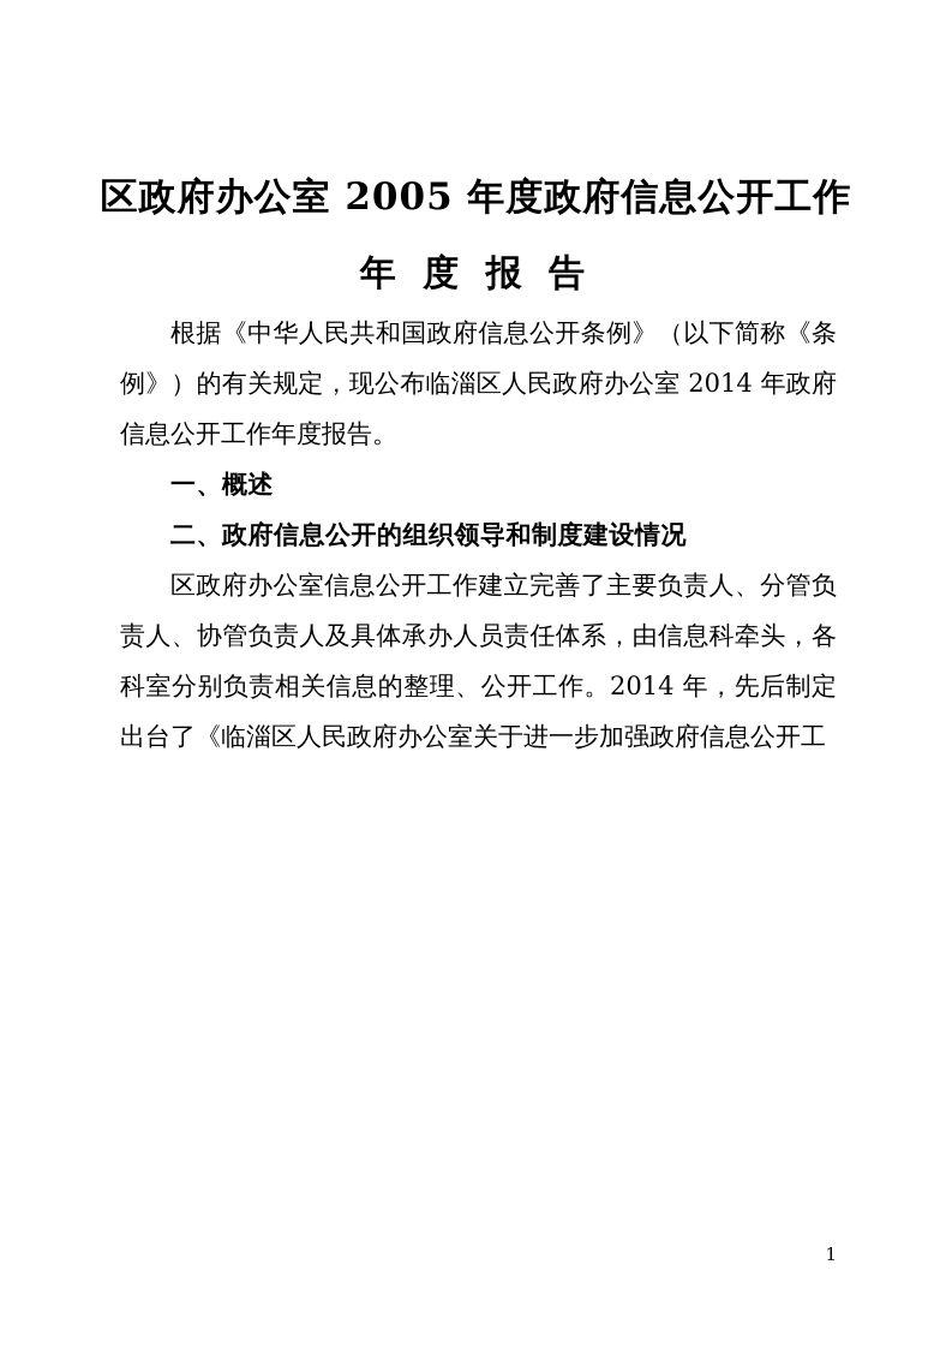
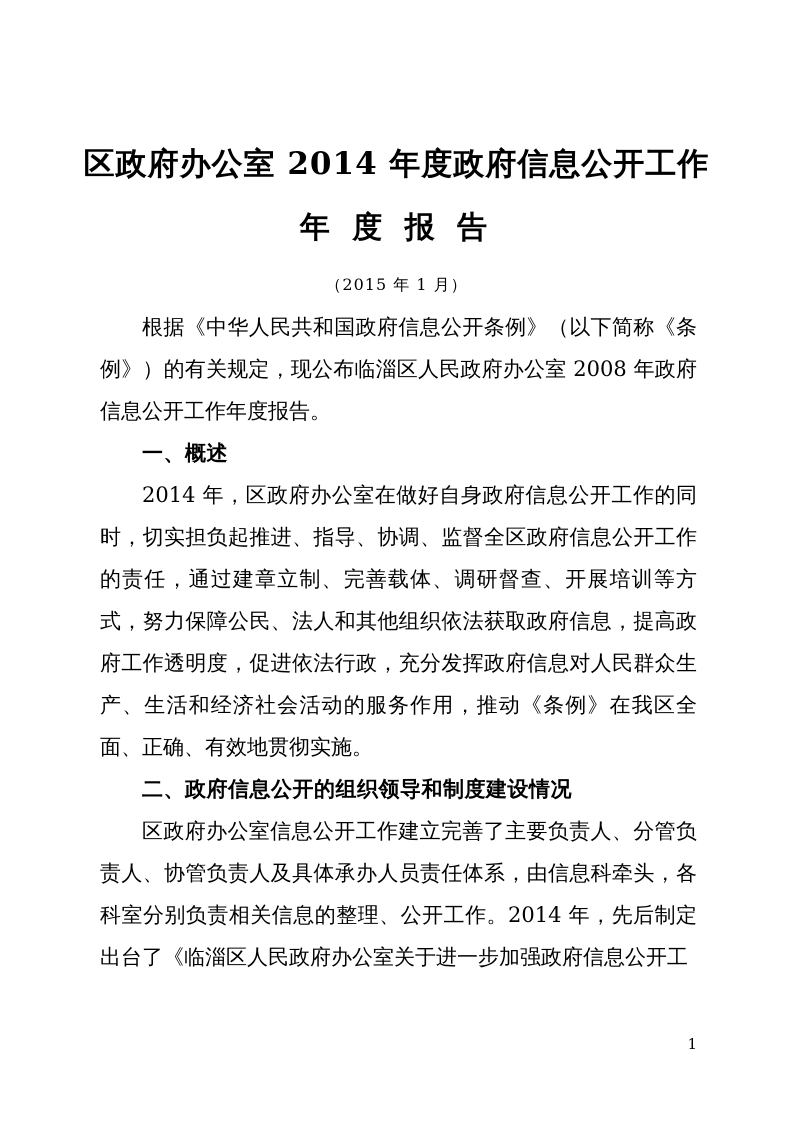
- 区政府办公室 2005 年度政府信息公开工作
+ 区政府办公室 2014 年度政府信息公开工作
  年 度 报 告
+ （2015 年 1 月）
- 根据《中华人民共和国政府信息公开条例》（以下简称《条例》）的有关规定，现公布临淄区人民政府办公室 2014 年政府信息公开工作年度报告。
+ 根据《中华人民共和国政府信息公开条例》（以下简称《条例》）的有关规定，现公布临淄区人民政府办公室 2008 年政府信息公开工作年度报告。
  一、概述
+ 2014 年，区政府办公室在做好自身政府信息公开工作的同时，切实担负起推进、指导、协调、监督全区政府信息公开工作的责任，通过建章立制、完善载体、调研督查、开展培训等方式，努力保障公民、法人和其他组织依法获取政府信息，提高政府工作透明度，促进依法行政，充分发挥政府信息对人民群众生产、生活和经济社会活动的服务作用，推动《条例》在我区全面、正确、有效地贯彻实施。
  二、政府信息公开的组织领导和制度建设情况
  区政府办公室信息公开工作建立完善了主要负责人、分管负责人、协管负责人及具体承办人员责任体系，由信息科牵头，各科室分别负责相关信息的整理、公开工作。2014 年，先后制定出台了《临淄区人民政府办公室关于进一步加强政府信息公开工
  1
